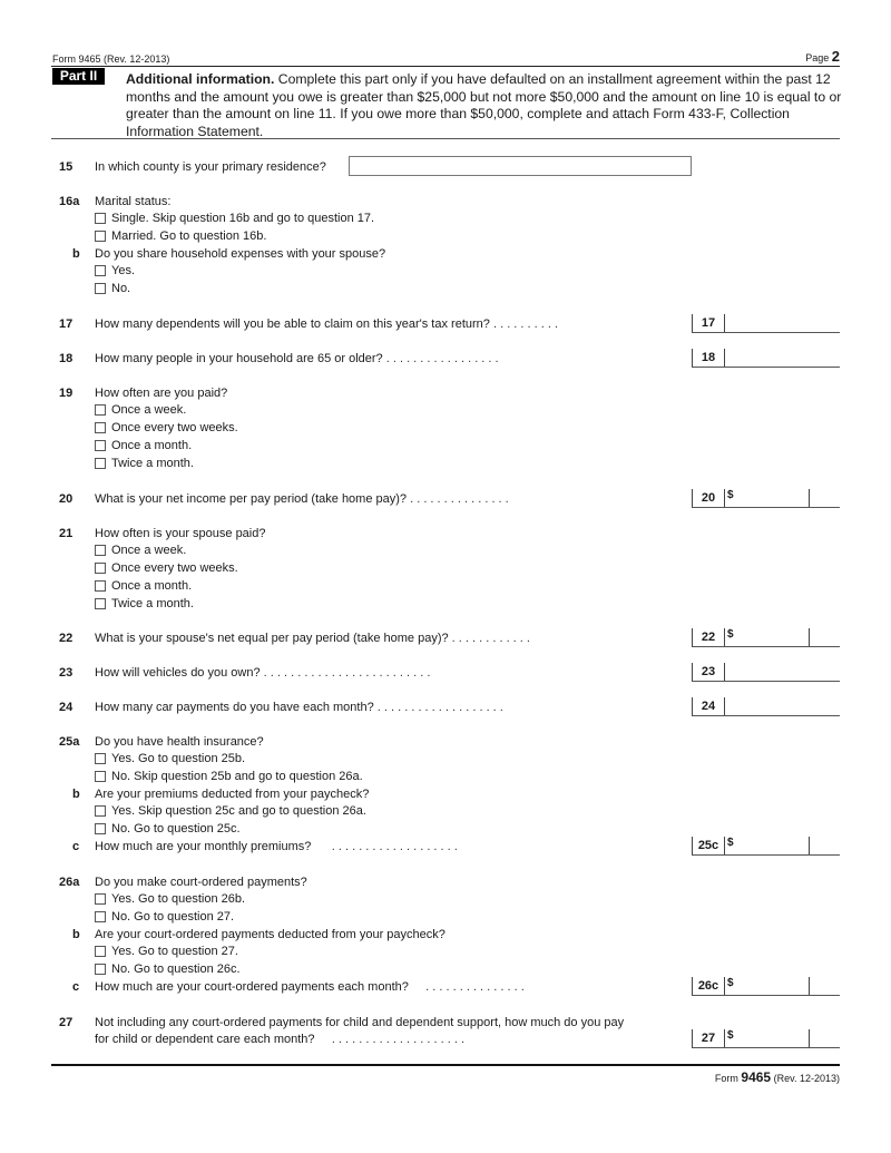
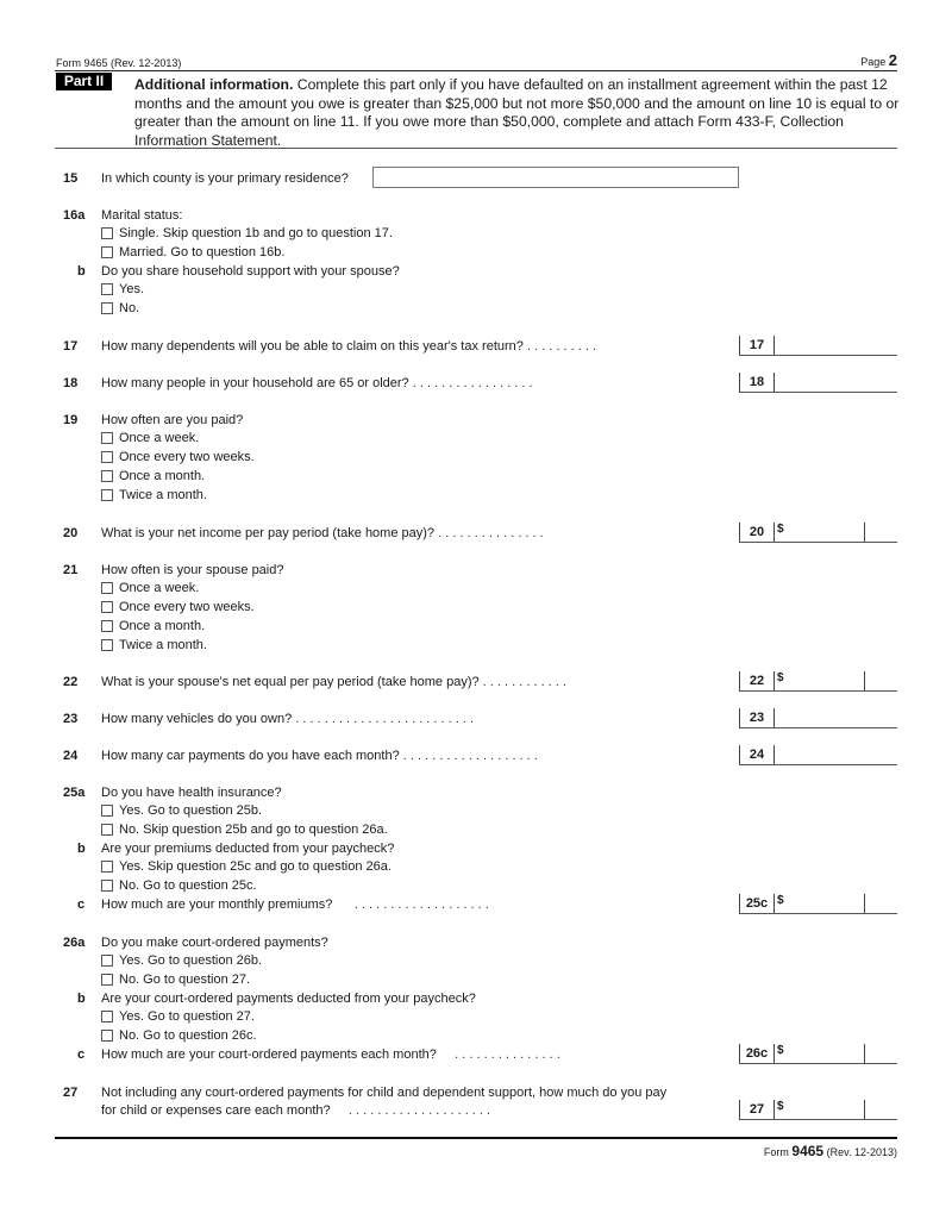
  Form 9465 (Rev. 12-2013)
  Page 2
  Part II
  Additional information. Complete this part only if you have defaulted on an installment agreement within the past 12 months and the amount you owe is greater than $25,000 but not more $50,000 and the amount on line 10 is equal to or greater than the amount on line 11. If you owe more than $50,000, complete and attach Form 433-F, Collection Information Statement.
  15
  In which county is your primary residence?
  16a
  Marital status:
- Single. Skip question 16b and go to question 17.
+ Single. Skip question 1b and go to question 17.
  Married. Go to question 16b.
  b
- Do you share household expenses with your spouse?
+ Do you share household support with your spouse?
  Yes.
  No.
  17
  How many dependents will you be able to claim on this year's tax return? . . . . . . . . . .
  17
  18
  How many people in your household are 65 or older? . . . . . . . . . . . . . . . . .
  18
  19
  How often are you paid?
  Once a week.
  Once every two weeks.
  Once a month.
  Twice a month.
  20
  What is your net income per pay period (take home pay)? . . . . . . . . . . . . . . .
  20
  $
  21
  How often is your spouse paid?
  Once a week.
  Once every two weeks.
  Once a month.
  Twice a month.
  22
  What is your spouse's net equal per pay period (take home pay)? . . . . . . . . . . . .
  22
  $
  23
- How will vehicles do you own? . . . . . . . . . . . . . . . . . . . . . . . . .
+ How many vehicles do you own? . . . . . . . . . . . . . . . . . . . . . . . . .
  23
  24
  How many car payments do you have each month? . . . . . . . . . . . . . . . . . . .
  24
  25a
  Do you have health insurance?
  Yes. Go to question 25b.
  No. Skip question 25b and go to question 26a.
  b
  Are your premiums deducted from your paycheck?
  Yes. Skip question 25c and go to question 26a.
  No. Go to question 25c.
  c
  How much are your monthly premiums? . . . . . . . . . . . . . . . . . . .
  25c
  $
  26a
  Do you make court-ordered payments?
  Yes. Go to question 26b.
  No. Go to question 27.
  b
  Are your court-ordered payments deducted from your paycheck?
  Yes. Go to question 27.
  No. Go to question 26c.
  c
  How much are your court-ordered payments each month? . . . . . . . . . . . . . . .
  26c
  $
  27
  Not including any court-ordered payments for child and dependent support, how much do you pay
- for child or dependent care each month? . . . . . . . . . . . . . . . . . . . .
+ for child or expenses care each month? . . . . . . . . . . . . . . . . . . . .
  27
  $
  Form 9465 (Rev. 12-2013)
